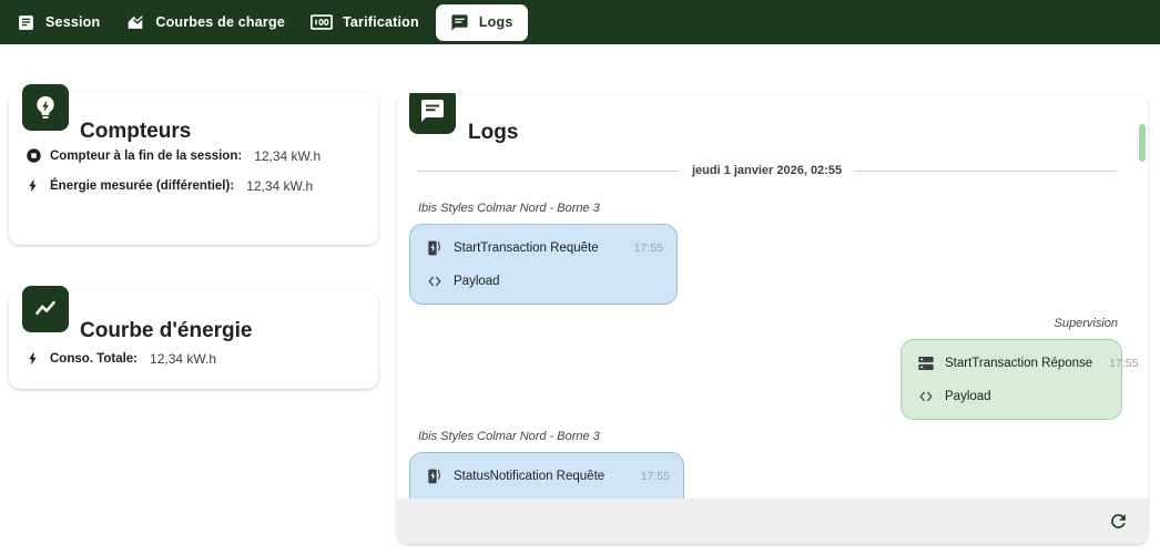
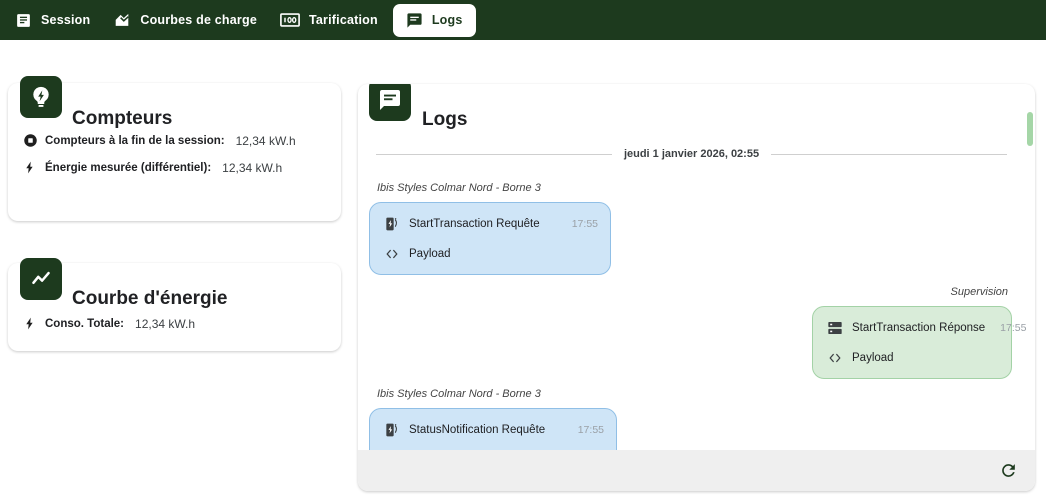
  Session
  Courbes de charge
  Tarification
  Logs
  Compteurs
- Compteur à la fin de la session:
+ Compteurs à la fin de la session:
  12,34 kW.h
  Énergie mesurée (différentiel):
  12,34 kW.h
  Courbe d'énergie
  Conso. Totale:
  12,34 kW.h
  Logs
  jeudi 1 janvier 2026, 02:55
  Ibis Styles Colmar Nord - Borne 3
  StartTransaction Requête
  17:55
  Payload
  Supervision
  StartTransaction Réponse
  17:55
  Payload
  Ibis Styles Colmar Nord - Borne 3
  StatusNotification Requête
  17:55
